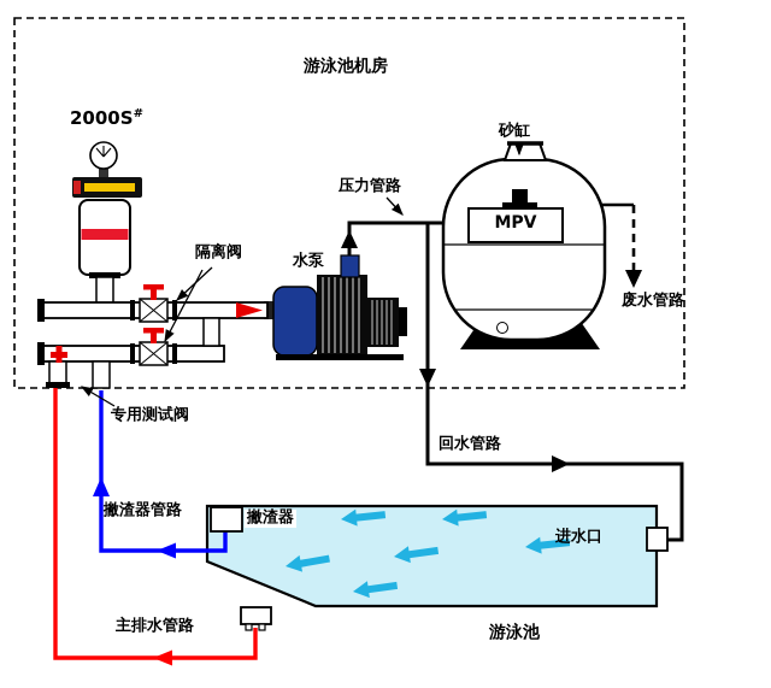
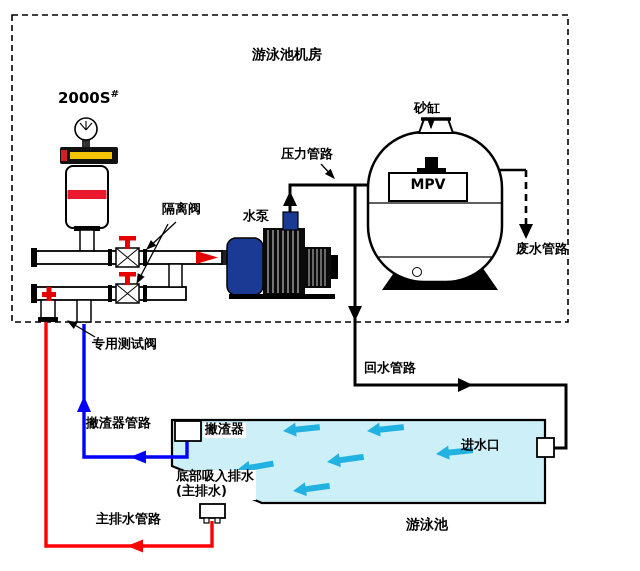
  游泳池机房
  2000S#
  隔离阀
  水泵
  压力管路
  砂缸
  MPV
  废水管路
  专用测试阀
  回水管路
  撇渣器管路
  撇渣器
  进水口
+ 底部吸入排水
+ (主排水)
  主排水管路
  游泳池
